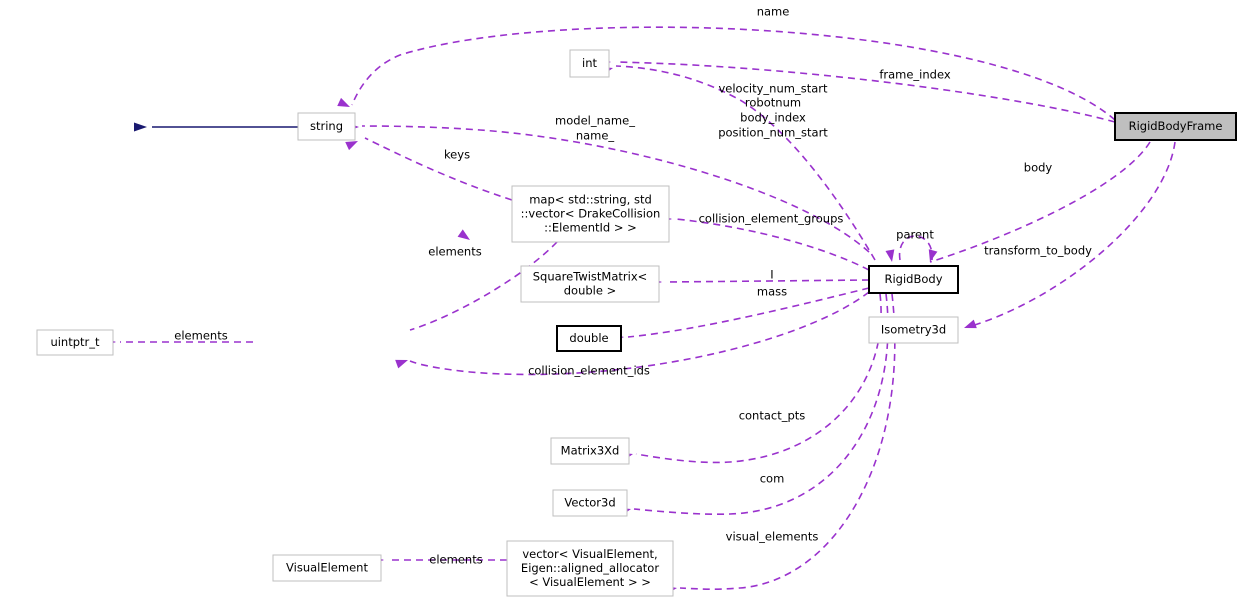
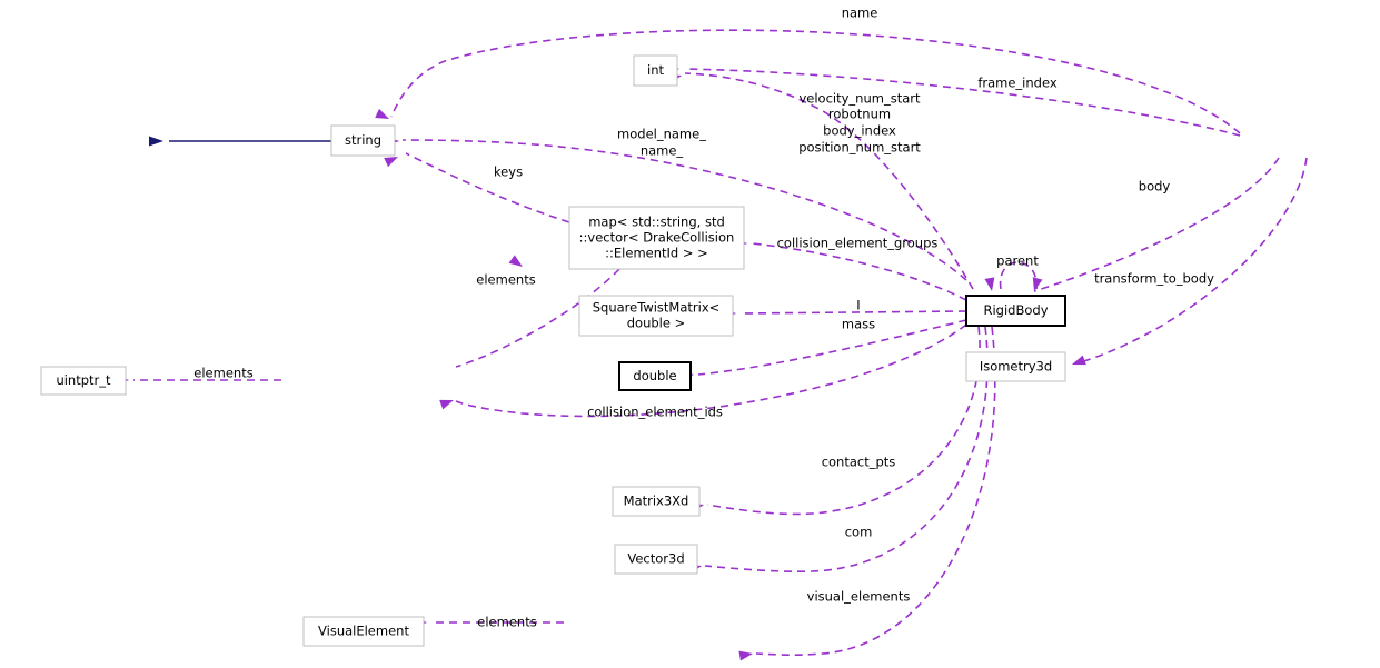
  string
  int
  map< std::string, std
  ::vector< DrakeCollision
  ::ElementId > >
  SquareTwistMatrix<
  double >
  double
  uintptr_t
  RigidBody
  Isometry3d
  Matrix3Xd
  Vector3d
  VisualElement
- vector< VisualElement,
- Eigen::aligned_allocator
- < VisualElement > >
- RigidBodyFrame
  name
  frame_index
  velocity_num_start
  robotnum
  body_index
  position_num_start
  model_name_
  name_
  keys
  body
  collision_element_groups
  parent
  transform_to_body
  elements
  I
  mass
  elements
  collision_element_ids
  contact_pts
  com
  visual_elements
  elements
